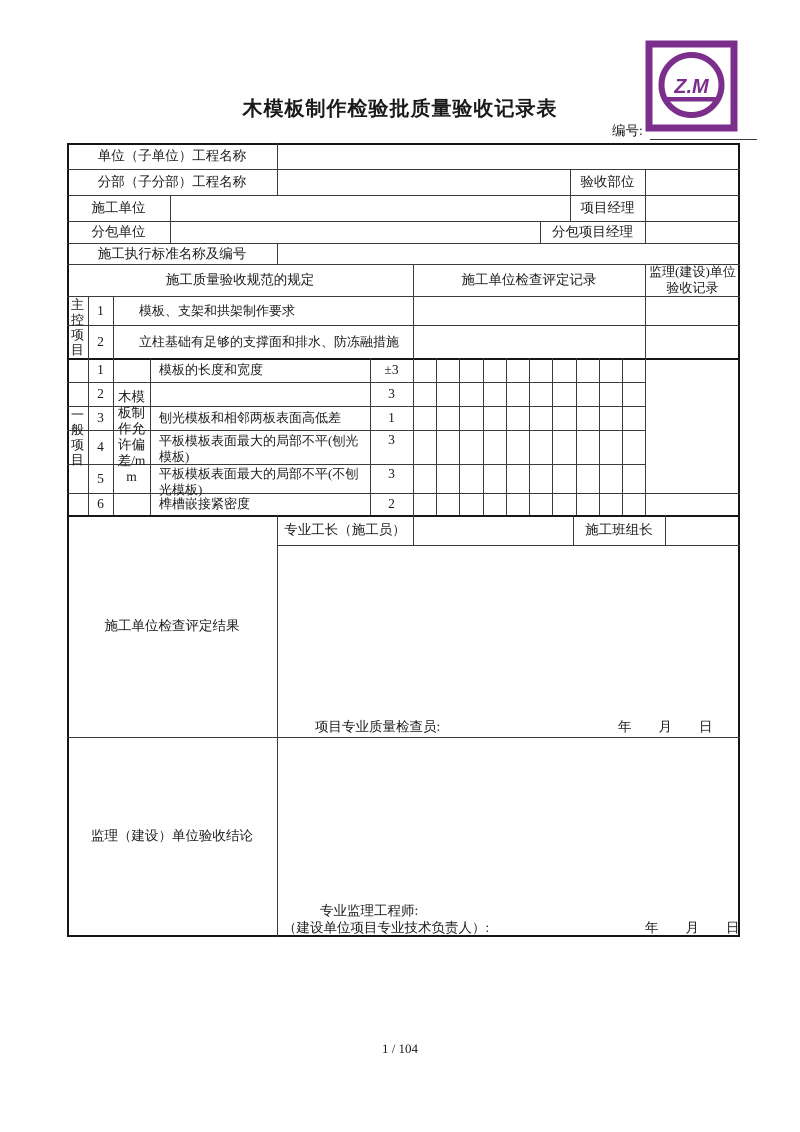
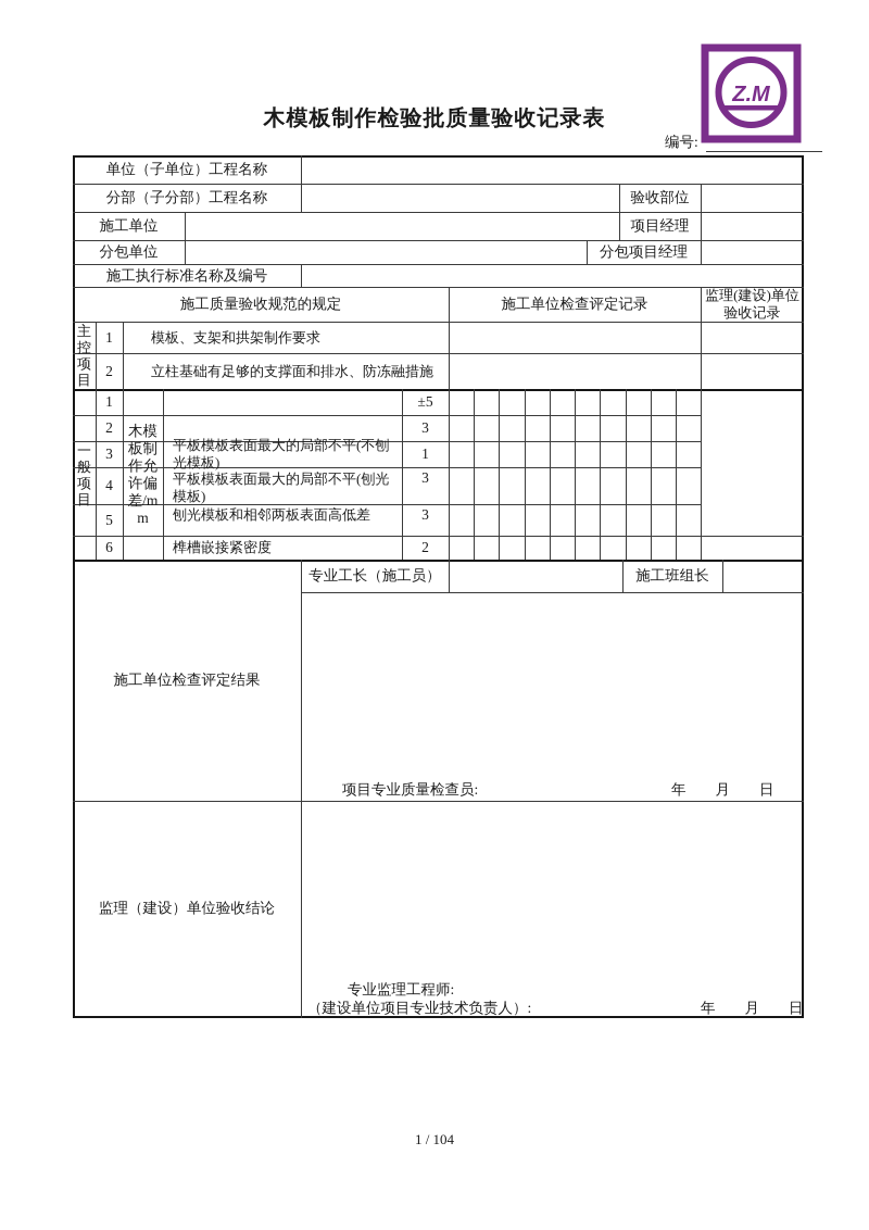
  Z.M
  木模板制作检验批质量验收记录表
  编号:
  单位（子单位）工程名称
  分部（子分部）工程名称
  验收部位
  施工单位
  项目经理
  分包单位
  分包项目经理
  施工执行标准名称及编号
  施工质量验收规范的规定
  施工单位检查评定记录
  监理(建设)单位验收记录
  主控项目
  1
  模板、支架和拱架制作要求
  2
  立柱基础有足够的支撑面和排水、防冻融措施
  一般项目
  木模板制作允许偏差/mm
  1
  2
  3
  4
  5
  6
- 模板的长度和宽度
- 刨光模板和相邻两板表面高低差
+ 平板模板表面最大的局部不平(不刨光模板)
  平板模板表面最大的局部不平(刨光模板)
- 平板模板表面最大的局部不平(不刨光模板)
+ 刨光模板和相邻两板表面高低差
  榫槽嵌接紧密度
- ±3
+ ±5
  3
  1
  3
  3
  2
  施工单位检查评定结果
  专业工长（施工员）
  施工班组长
  项目专业质量检查员:
  年 月 日
  监理（建设）单位验收结论
  专业监理工程师:
  （建设单位项目专业技术负责人）:
  年 月 日
  1 / 104
